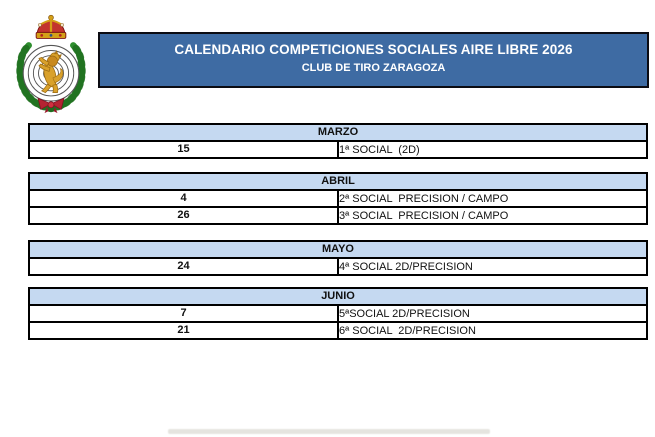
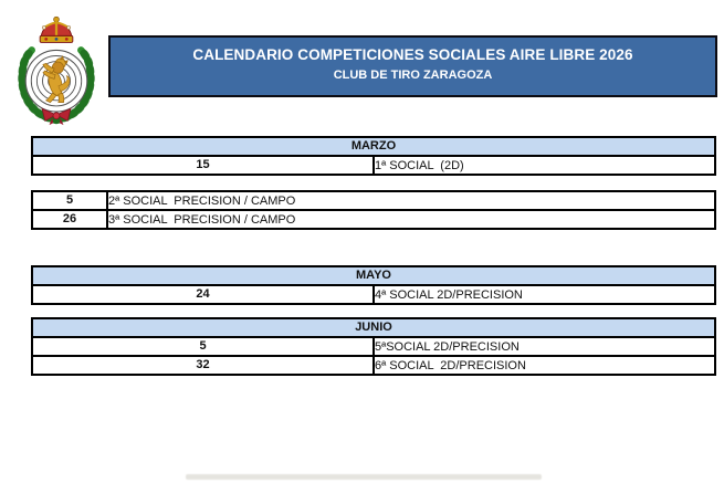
  CALENDARIO COMPETICIONES SOCIALES AIRE LIBRE 2026
  CLUB DE TIRO ZARAGOZA
  MARZO
  15	1ª SOCIAL (2D)
- ABRIL
- 4	2ª SOCIAL PRECISION / CAMPO
+ 5	2ª SOCIAL PRECISION / CAMPO
  26	3ª SOCIAL PRECISION / CAMPO
  MAYO
  24	4ª SOCIAL 2D/PRECISION
  JUNIO
- 7	5ªSOCIAL 2D/PRECISION
+ 5	5ªSOCIAL 2D/PRECISION
- 21	6ª SOCIAL 2D/PRECISION
+ 32	6ª SOCIAL 2D/PRECISION
